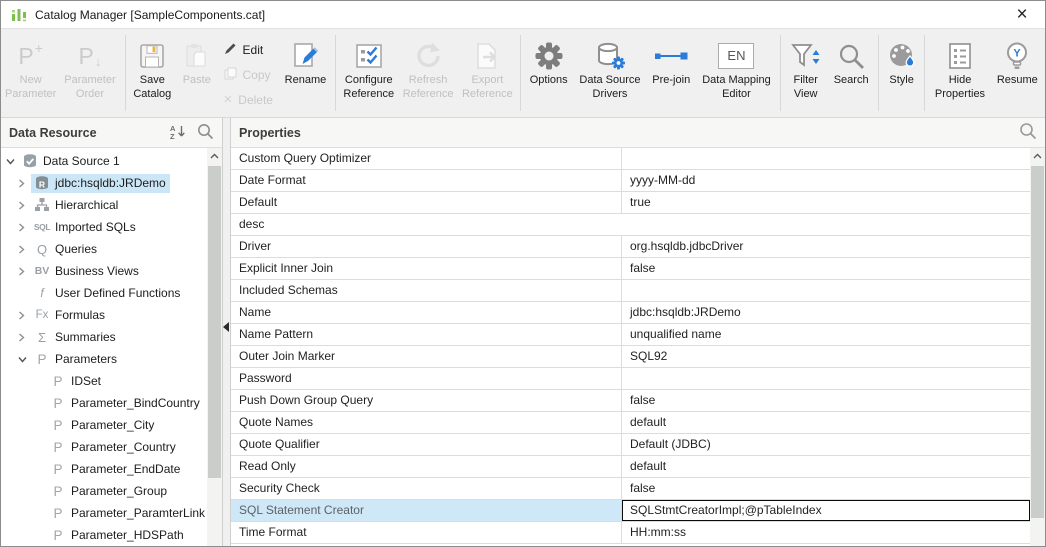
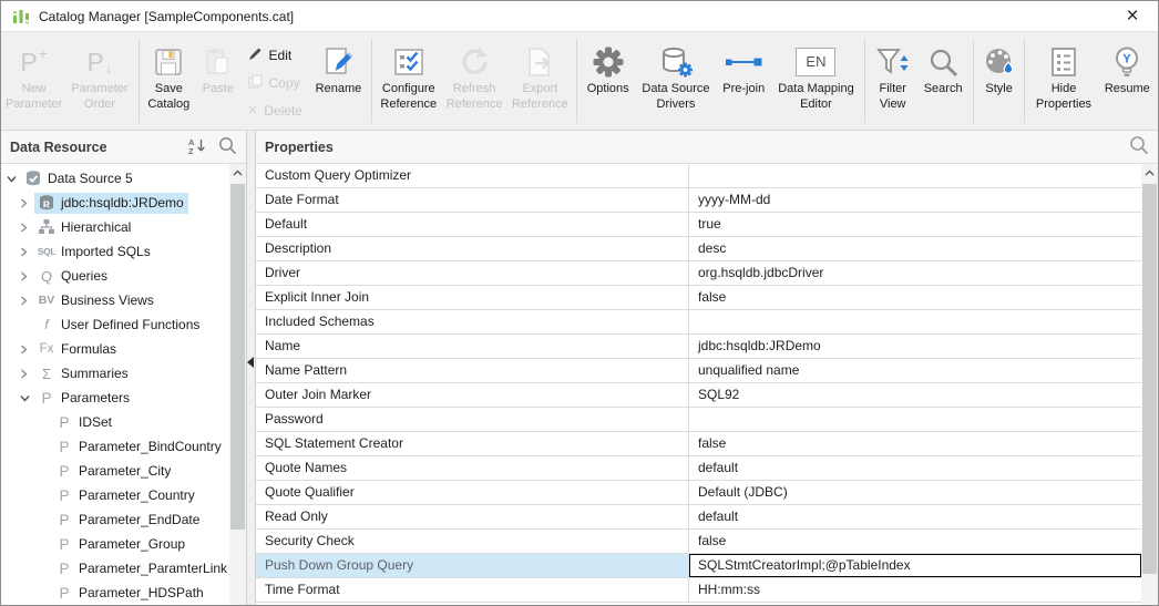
  Catalog Manager [SampleComponents.cat]
  ×
  P
  +
  New Parameter
  P
  ↓
  Parameter Order
  Save Catalog
  Paste
  Edit
  Copy
  ×
  Delete
  Rename
  Configure Reference
  Refresh Reference
  Export Reference
  Options
  Data Source Drivers
  Pre-join
  EN
  Data Mapping Editor
  Filter View
  Search
  Style
  Hide Properties
  Y
  Resume
  Data Resource
  A
  Z
- Data Source 1
+ Data Source 5
  R
  jdbc:hsqldb:JRDemo
  Hierarchical
  SQL
  Imported SQLs
  Q
  Queries
  BV
  Business Views
  f
  User Defined Functions
  Fx
  Formulas
  Σ
  Summaries
  P
  Parameters
  P
  IDSet
  P
  Parameter_BindCountry
  P
  Parameter_City
  P
  Parameter_Country
  P
  Parameter_EndDate
  P
  Parameter_Group
  P
  Parameter_ParamterLink
  P
  Parameter_HDSPath
  Properties
  Custom Query Optimizer
  Date Format
  yyyy-MM-dd
  Default
  true
+ Description
  desc
  Driver
  org.hsqldb.jdbcDriver
  Explicit Inner Join
  false
  Included Schemas
  Name
  jdbc:hsqldb:JRDemo
  Name Pattern
  unqualified name
  Outer Join Marker
  SQL92
  Password
- Push Down Group Query
+ SQL Statement Creator
  false
  Quote Names
  default
  Quote Qualifier
  Default (JDBC)
  Read Only
  default
  Security Check
  false
- SQL Statement Creator
+ Push Down Group Query
  SQLStmtCreatorImpl;@pTableIndex
  Time Format
  HH:mm:ss
